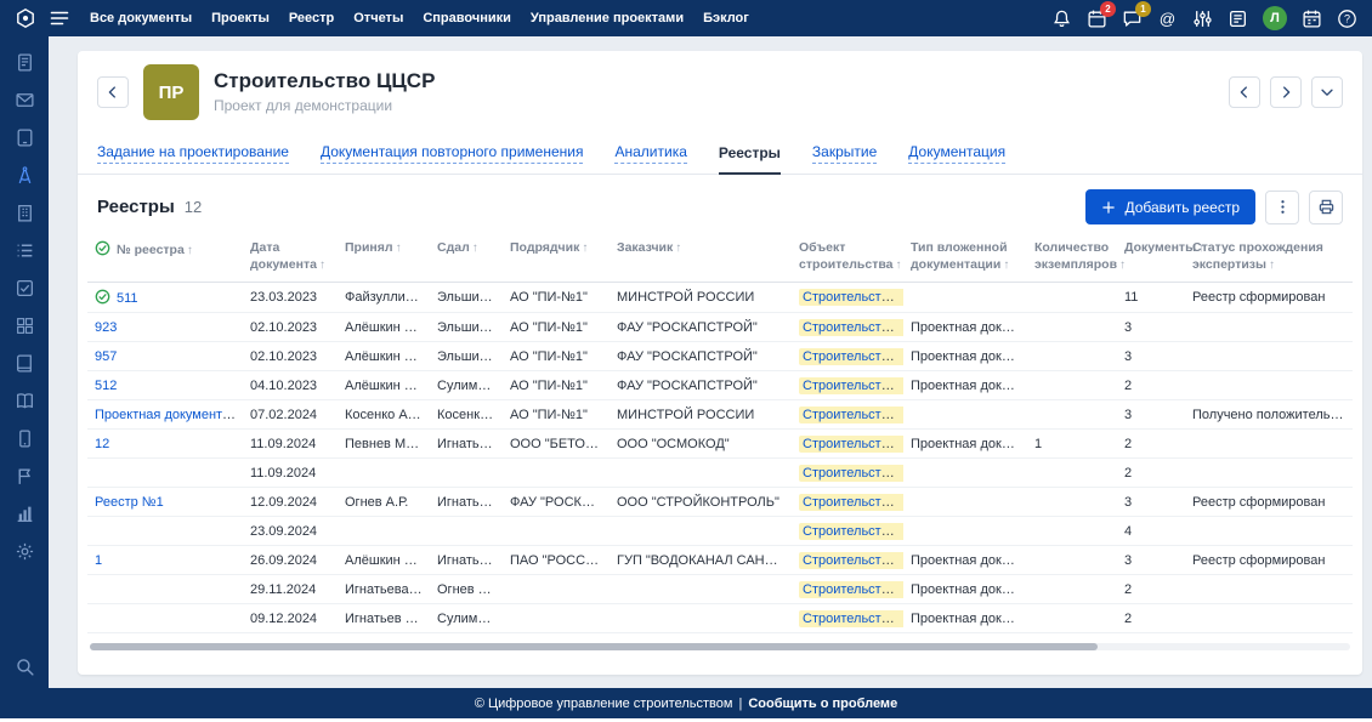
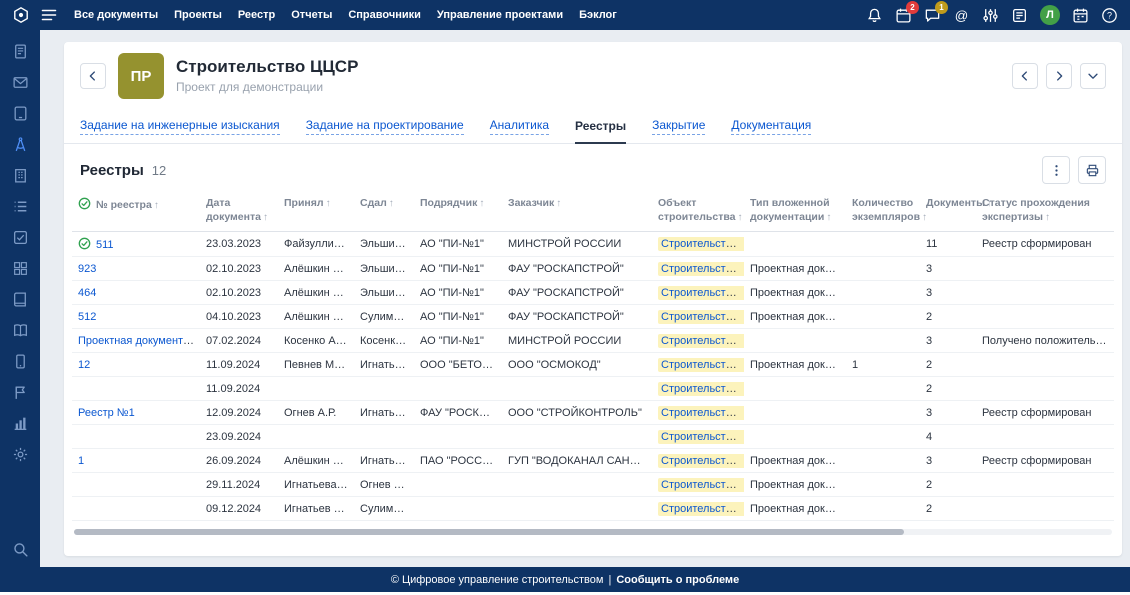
  Все документы
  Проекты
  Реестр
  Отчеты
  Справочники
  Управление проектами
  Бэклог
  2
  1
  @
  Л
  ?
  ПР
  Строительство ЦЦСР
  Проект для демонстрации
+ Задание на инженерные изыскания
  Задание на проектирование
- Документация повторного применения
  Аналитика
  Реестры
  Закрытие
  Документация
  Реестры
  12
- Добавить реестр
  № реестра ↑	Дата документа ↑	Принял ↑	Сдал ↑	Подрядчик ↑	Заказчик ↑	Объект строительства ↑	Тип вложенной документации ↑	Количество экземпляров ↑	Документы ↑	Статус прохождения экспертизы ↑
  511	23.03.2023	Файзуллин И.	Эльшина	АО "ПИ-№1"	МИНСТРОЙ РОССИИ	Строительство			11	Реестр сформирован
  923	02.10.2023	Алёшкин К.Ю	Эльшина	АО "ПИ-№1"	ФАУ "РОСКАПСТРОЙ"	Строительство	Проектная докуме		3
- 957	02.10.2023	Алёшкин К.Ю	Эльшина	АО "ПИ-№1"	ФАУ "РОСКАПСТРОЙ"	Строительство	Проектная докуме		3
+ 464	02.10.2023	Алёшкин К.Ю	Эльшина	АО "ПИ-№1"	ФАУ "РОСКАПСТРОЙ"	Строительство	Проектная докуме		3
  512	04.10.2023	Алёшкин К.Ю	Сулимова	АО "ПИ-№1"	ФАУ "РОСКАПСТРОЙ"	Строительство	Проектная докуме		2
  Проектная документаци	07.02.2024	Косенко А.С.	Косенко А.	АО "ПИ-№1"	МИНСТРОЙ РОССИИ	Строительство			3	Получено положительное
  12	11.09.2024	Певнев М.М.	Игнатьев А	ООО "БЕТОН С	ООО "ОСМОКОД"	Строительство	Проектная докуме	1	2
  	11.09.2024					Строительство			2
  Реестр №1	12.09.2024	Огнев А.Р.	Игнатьев А	ФАУ "РОСКАПС	ООО "СТРОЙКОНТРОЛЬ"	Строительство			3	Реестр сформирован
  	23.09.2024					Строительство			4
  1	26.09.2024	Алёшкин К.Ю	Игнатьев А	ПАО "РОССЕТИ	ГУП "ВОДОКАНАЛ САНКТ-П	Строительство	Проектная докуме		3	Реестр сформирован
  	29.11.2024	Игнатьева А.В	Огнев А.Р.			Строительство	Проектная докуме		2
  	09.12.2024	Игнатьев А.В.	Сулимова			Строительство	Проектная докуме		2
  © Цифровое управление строительством
  |
  Сообщить о проблеме
